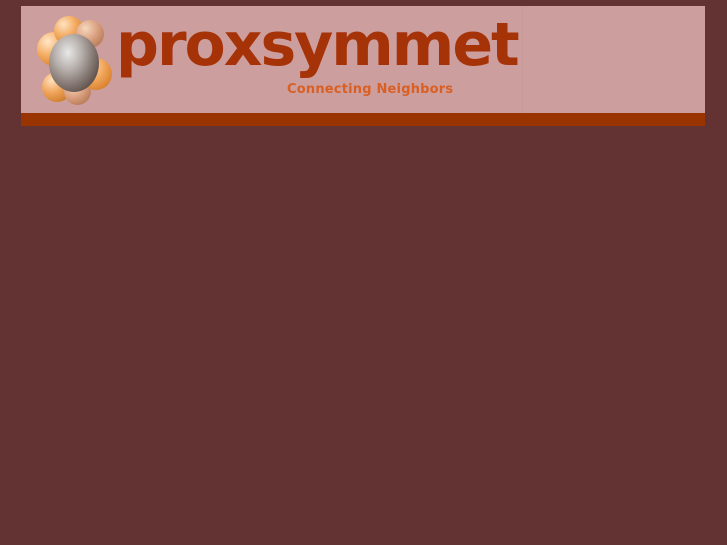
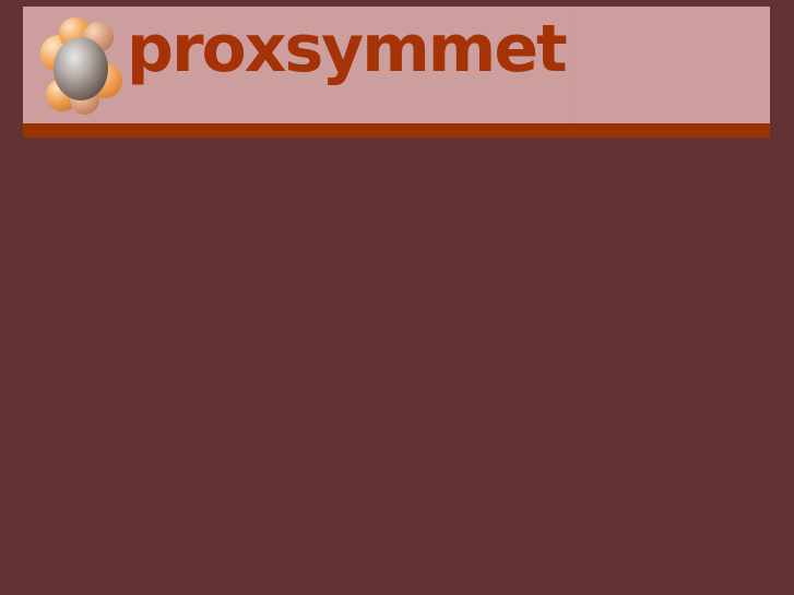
  proxsymmet
- Connecting Neighbors
